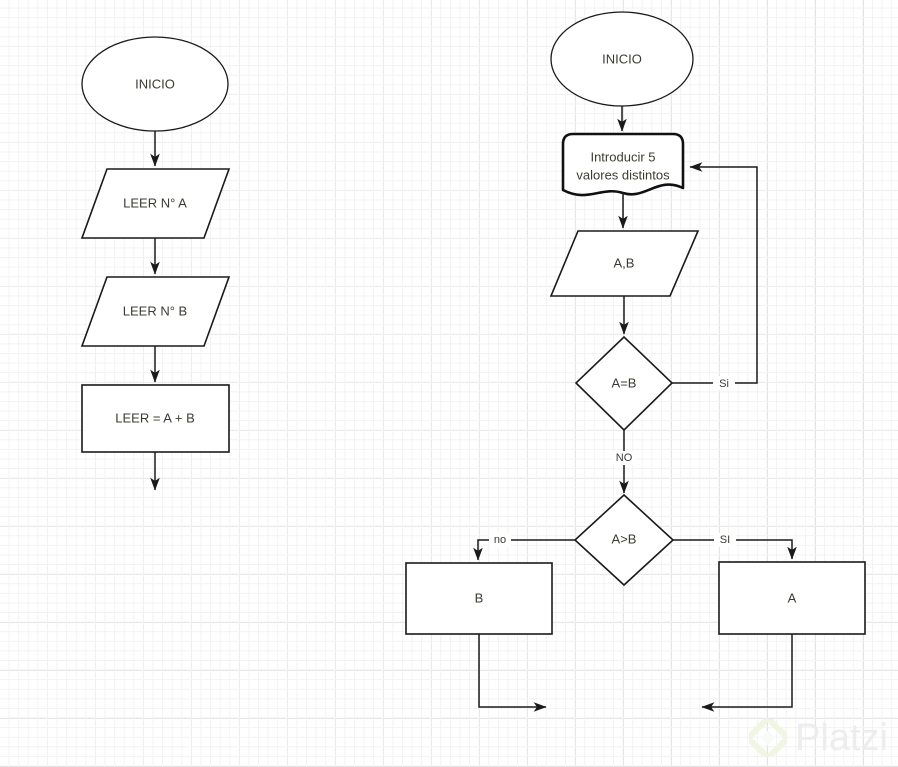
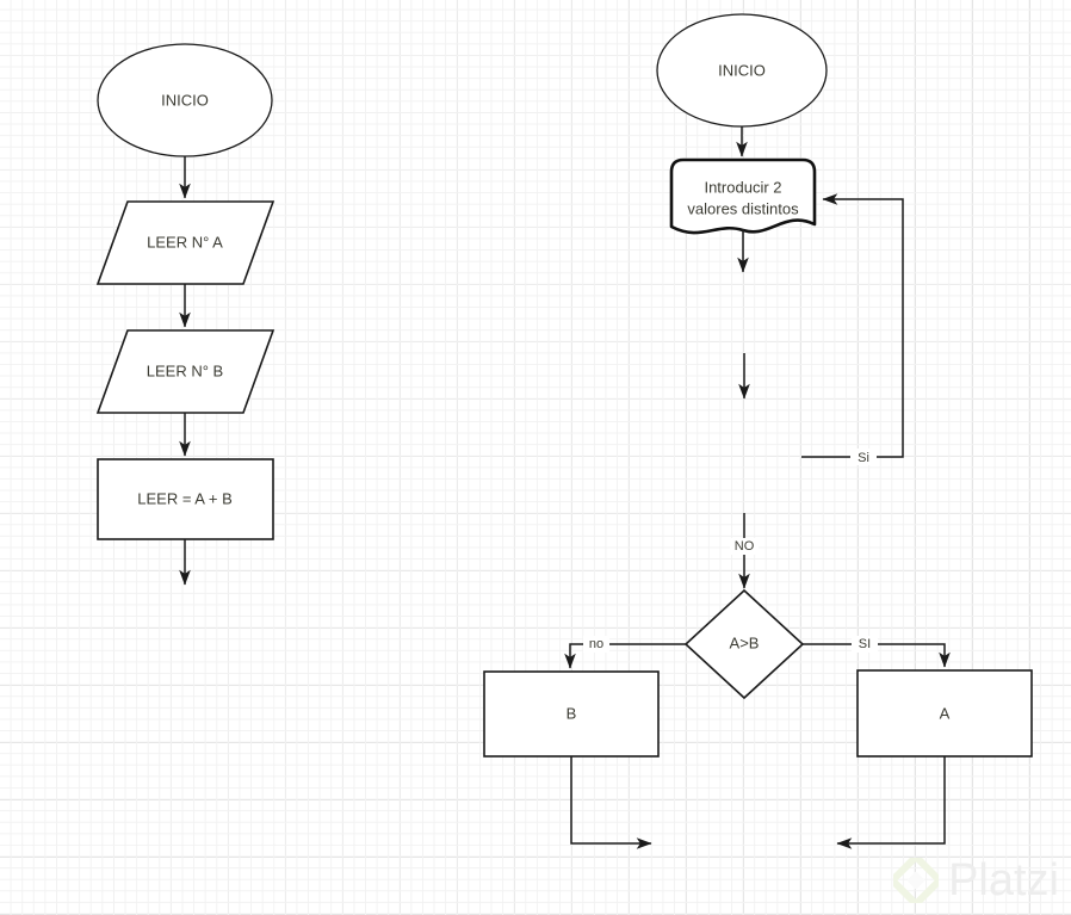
  INICIO
  LEER N° A
  LEER N° B
  LEER = A + B
  INICIO
- Introducir 5
+ Introducir 2
  valores distintos
- A,B
- A=B
  Si
  NO
  A>B
  no
  SI
  B
  A
  Platzi
